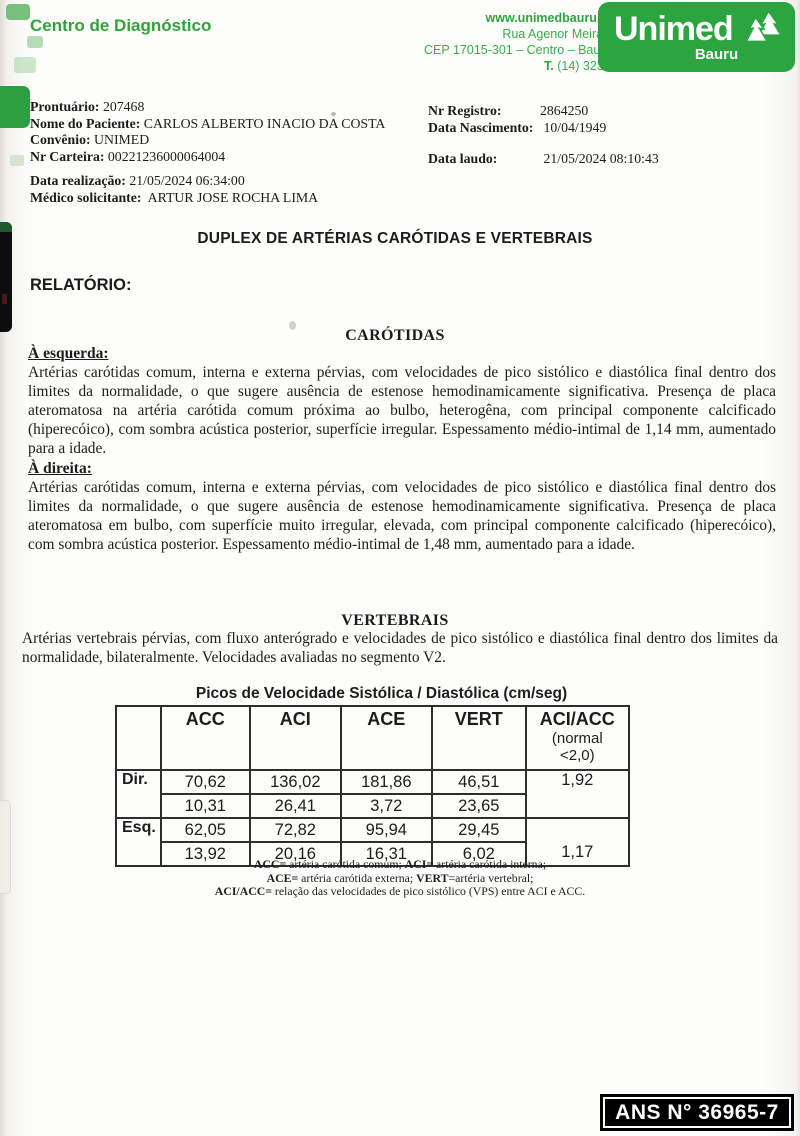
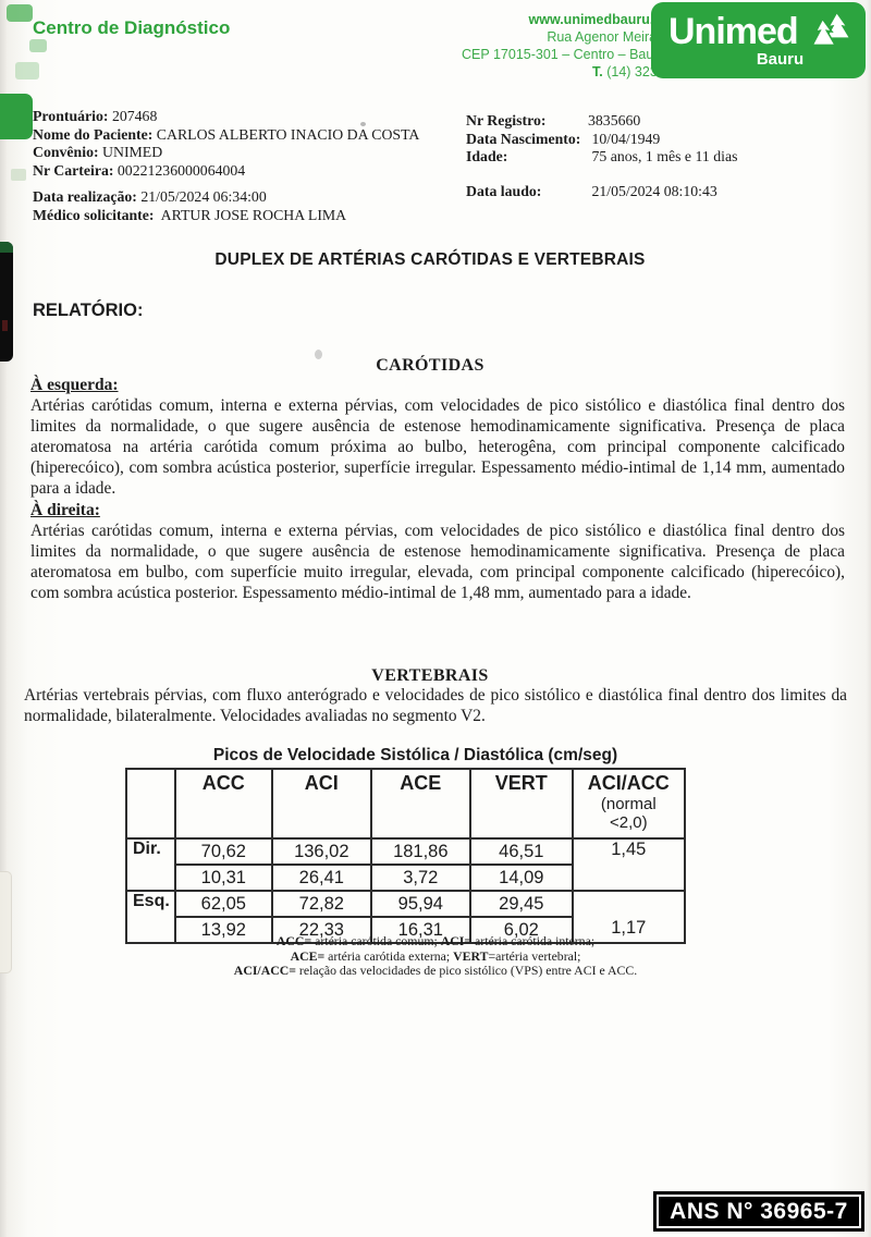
  Centro de Diagnóstico
  CEP 17015-301 – Centro – Bau
  Unimed
  Bauru
  Prontuário: 207468
  Nome do Paciente: CARLOS ALBERTO INACIO DA COSTA
  Convênio: UNIMED
  Nr Carteira: 00221236000064004
  Data realização: 21/05/2024 06:34:00
  Médico solicitante: ARTUR JOSE ROCHA LIMA
- Nr Registro: 2864250
+ Nr Registro: 3835660
  Data Nascimento: 10/04/1949
+ Idade: 75 anos, 1 mês e 11 dias
  Data laudo: 21/05/2024 08:10:43
  DUPLEX DE ARTÉRIAS CARÓTIDAS E VERTEBRAIS
  RELATÓRIO:
  CARÓTIDAS
  À esquerda:
  Artérias carótidas comum, interna e externa pérvias, com velocidades de pico sistólico e diastólica final dentro dos limites da normalidade, o que sugere ausência de estenose hemodinamicamente significativa. Presença de placa ateromatosa na artéria carótida comum próxima ao bulbo, heterogêna, com principal componente calcificado (hiperecóico), com sombra acústica posterior, superfície irregular. Espessamento médio-intimal de 1,14 mm, aumentado para a idade.
  À direita:
  Artérias carótidas comum, interna e externa pérvias, com velocidades de pico sistólico e diastólica final dentro dos limites da normalidade, o que sugere ausência de estenose hemodinamicamente significativa. Presença de placa ateromatosa em bulbo, com superfície muito irregular, elevada, com principal componente calcificado (hiperecóico), com sombra acústica posterior. Espessamento médio-intimal de 1,48 mm, aumentado para a idade.
  VERTEBRAIS
  Artérias vertebrais pérvias, com fluxo anterógrado e velocidades de pico sistólico e diastólica final dentro dos limites da normalidade, bilateralmente. Velocidades avaliadas no segmento V2.
  Picos de Velocidade Sistólica / Diastólica (cm/seg)
  	ACC	ACI	ACE	VERT	ACI/ACC (normal <2,0)
- Dir.	70,62	136,02	181,86	46,51	1,92
+ Dir.	70,62	136,02	181,86	46,51	1,45
- 10,31	26,41	3,72	23,65
+ 10,31	26,41	3,72	14,09
  Esq.	62,05	72,82	95,94	29,45	1,17
- 13,92	20,16	16,31	6,02
+ 13,92	22,33	16,31	6,02
  ACC= artéria carótida comum; ACI= artéria carótida interna;
  ACE= artéria carótida externa; VERT=artéria vertebral;
  ACI/ACC= relação das velocidades de pico sistólico (VPS) entre ACI e ACC.
  ANS N° 36965-7
